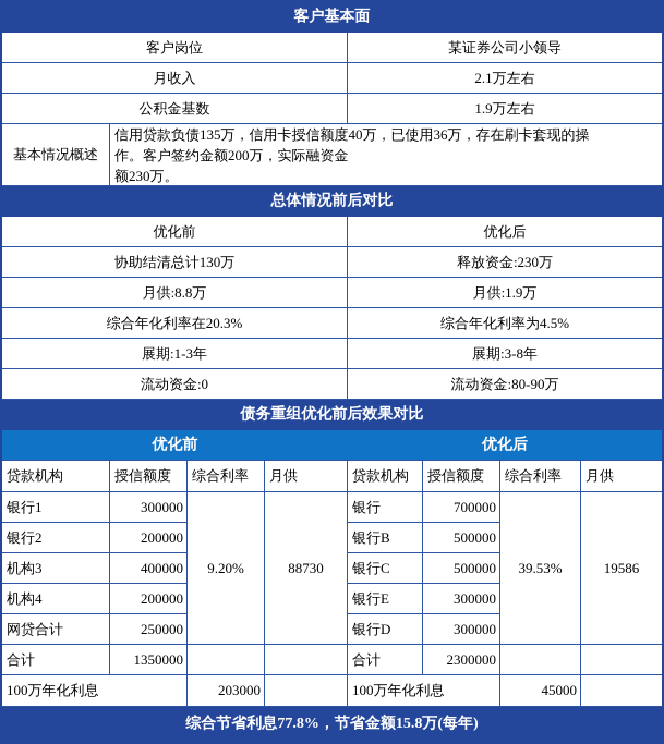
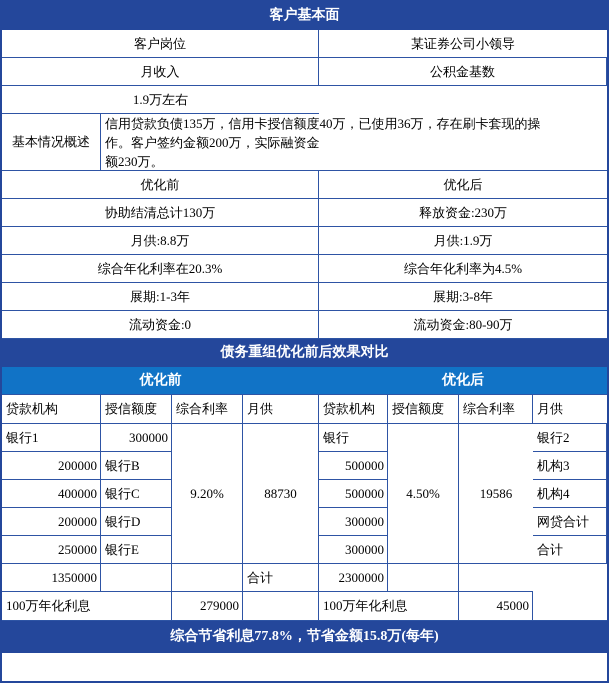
  客户基本面
  客户岗位
  某证券公司小领导
  月收入
- 2.1万左右
  公积金基数
  1.9万左右
  基本情况概述
  信用贷款负债135万，信用卡授信额度40万，已使用36万，存在刷卡套现的操
  作。客户签约金额200万，实际融资金
  额230万。
- 总体情况前后对比
  优化前
  优化后
  协助结清总计130万
  释放资金:230万
  月供:8.8万
  月供:1.9万
  综合年化利率在20.3%
  综合年化利率为4.5%
  展期:1-3年
  展期:3-8年
  流动资金:0
  流动资金:80-90万
  债务重组优化前后效果对比
  优化前
  优化后
  贷款机构
  授信额度
  综合利率
  月供
  贷款机构
  授信额度
  综合利率
  月供
  银行1
  300000
  9.20%
  88730
  银行
- 700000
- 39.53%
+ 4.50%
  19586
  银行2
  200000
  银行B
  500000
  机构3
  400000
  银行C
  500000
  机构4
  200000
- 银行E
+ 银行D
  300000
  网贷合计
  250000
- 银行D
+ 银行E
  300000
  合计
  1350000
  合计
  2300000
  100万年化利息
- 203000
+ 279000
  100万年化利息
  45000
  综合节省利息77.8%，节省金额15.8万(每年)
